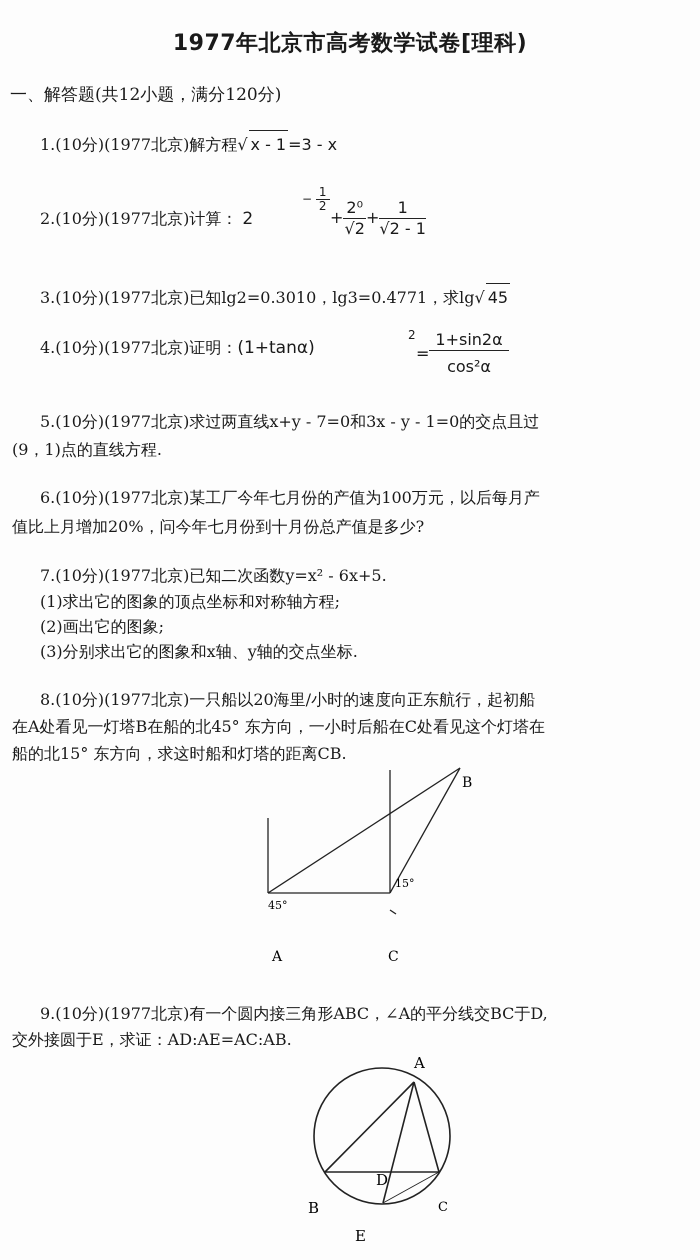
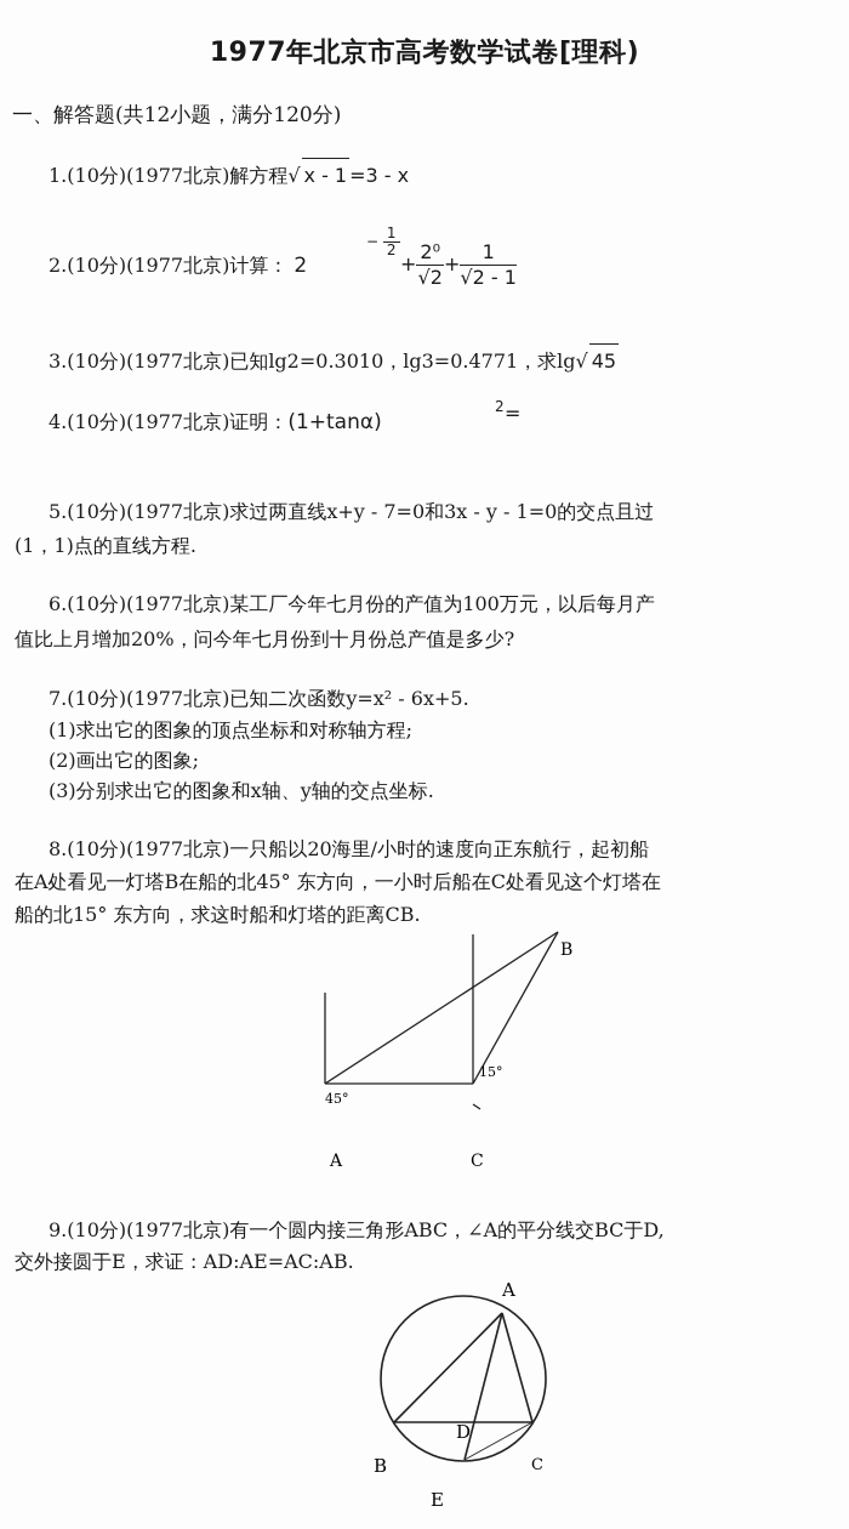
  1977年北京市高考数学试卷[理科)
  一、解答题(共12小题，满分120分)
  1.(10分)(1977北京)解方程√ x - 1=3 - x
  2.(10分)(1977北京)计算： 2
  −
  1
  2
  +
  2⁰
  √2
  +
  1
  √2 - 1
  3.(10分)(1977北京)已知lg2=0.3010，lg3=0.4771，求lg√ 45
  4.(10分)(1977北京)证明：(1+tanα)
  2
  =
- 1+sin2α
- cos²α
  5.(10分)(1977北京)求过两直线x+y - 7=0和3x - y - 1=0的交点且过
- (9，1)点的直线方程.
+ (1，1)点的直线方程.
  6.(10分)(1977北京)某工厂今年七月份的产值为100万元，以后每月产
  值比上月增加20%，问今年七月份到十月份总产值是多少?
  7.(10分)(1977北京)已知二次函数y=x² - 6x+5.
  (1)求出它的图象的顶点坐标和对称轴方程;
  (2)画出它的图象;
  (3)分别求出它的图象和x轴、y轴的交点坐标.
  8.(10分)(1977北京)一只船以20海里/小时的速度向正东航行，起初船
  在A处看见一灯塔B在船的北45° 东方向，一小时后船在C处看见这个灯塔在
  船的北15° 东方向，求这时船和灯塔的距离CB.
  B
  15°
  45°
  A
  C
  9.(10分)(1977北京)有一个圆内接三角形ABC，∠A的平分线交BC于D,
  交外接圆于E，求证：AD:AE=AC:AB.
  A
  D
  B
  C
  E
